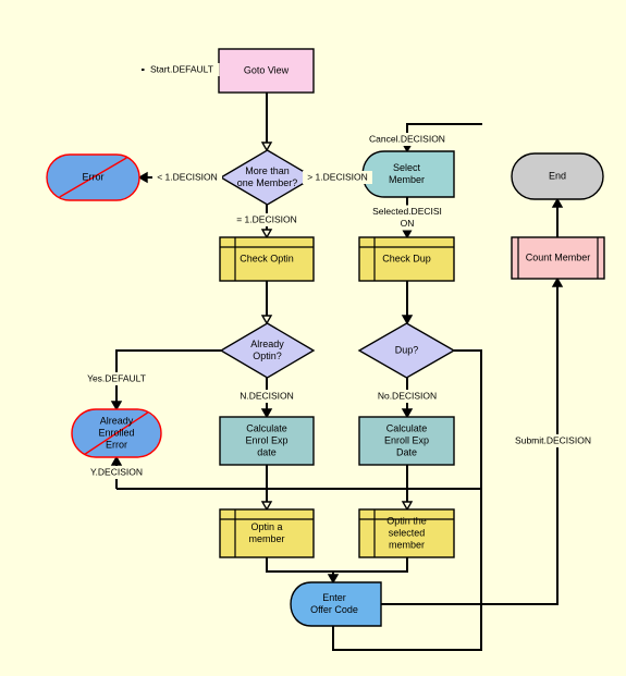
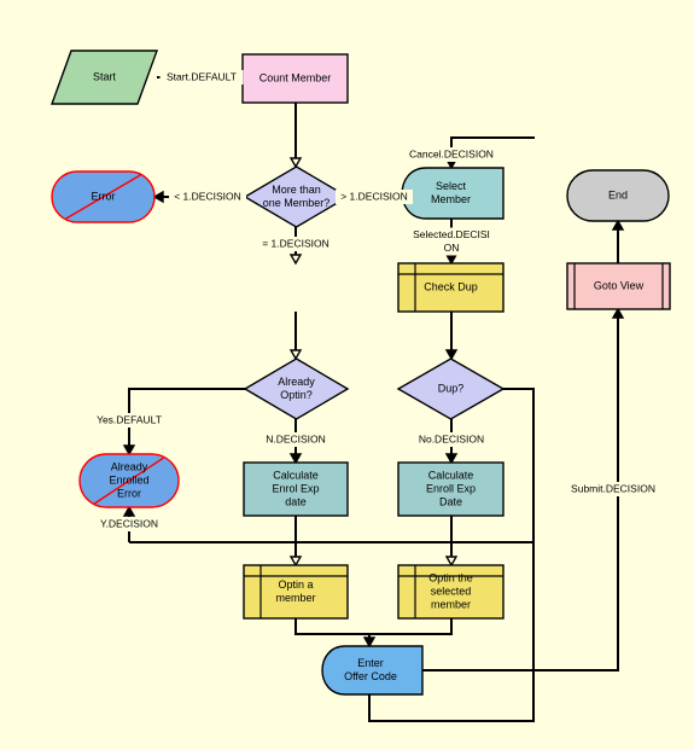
+ Start
- Goto View
+ Count Member
  Error
  More than
  one Member?
  Select
  Member
  End
- Check Optin
  Check Dup
- Count Member
+ Goto View
  Already
  Optin?
  Dup?
  Already
  Enrolled
  Error
  Calculate
  Enrol Exp
  date
  Calculate
  Enroll Exp
  Date
  Optin a
  member
  Optin the
  selected
  member
  Enter
  Offer Code
  Start.DEFAULT
  < 1.DECISION
  > 1.DECISION
  = 1.DECISION
  Cancel.DECISION
  Selected.DECISI
  ON
  Yes.DEFAULT
  N.DECISION
  No.DECISION
  Y.DECISION
  Submit.DECISION
